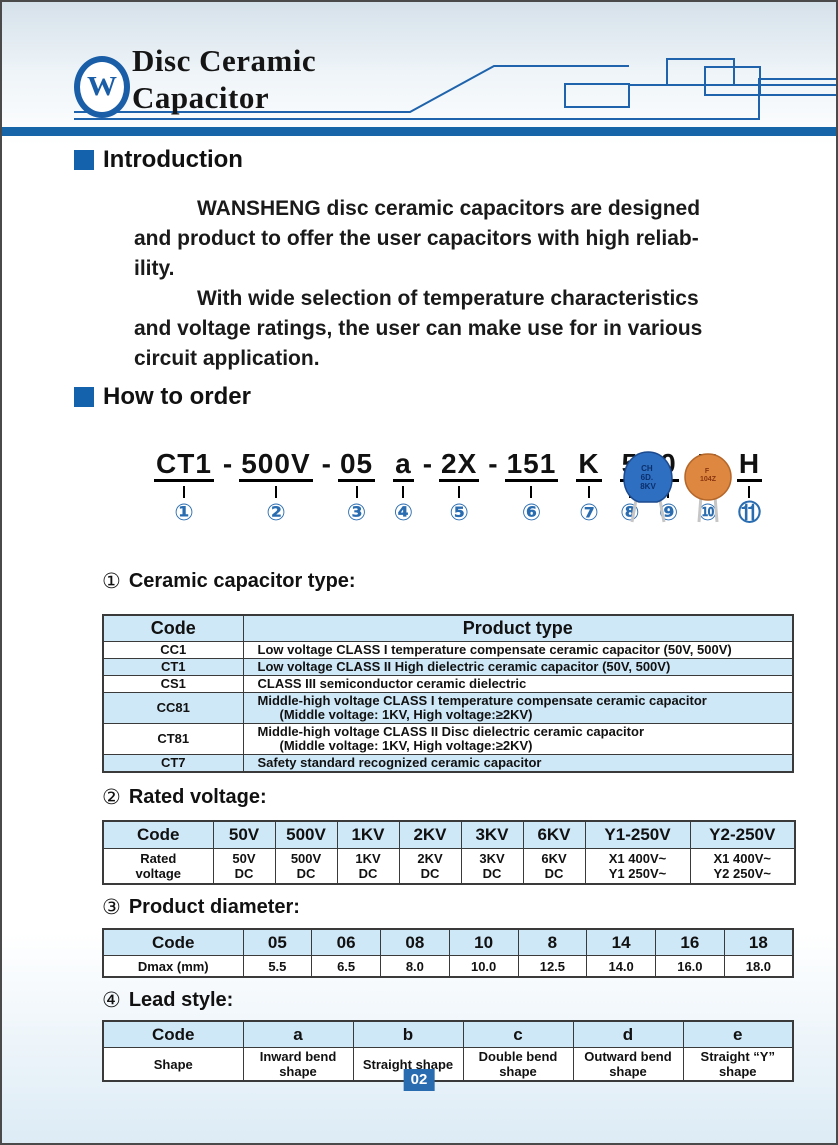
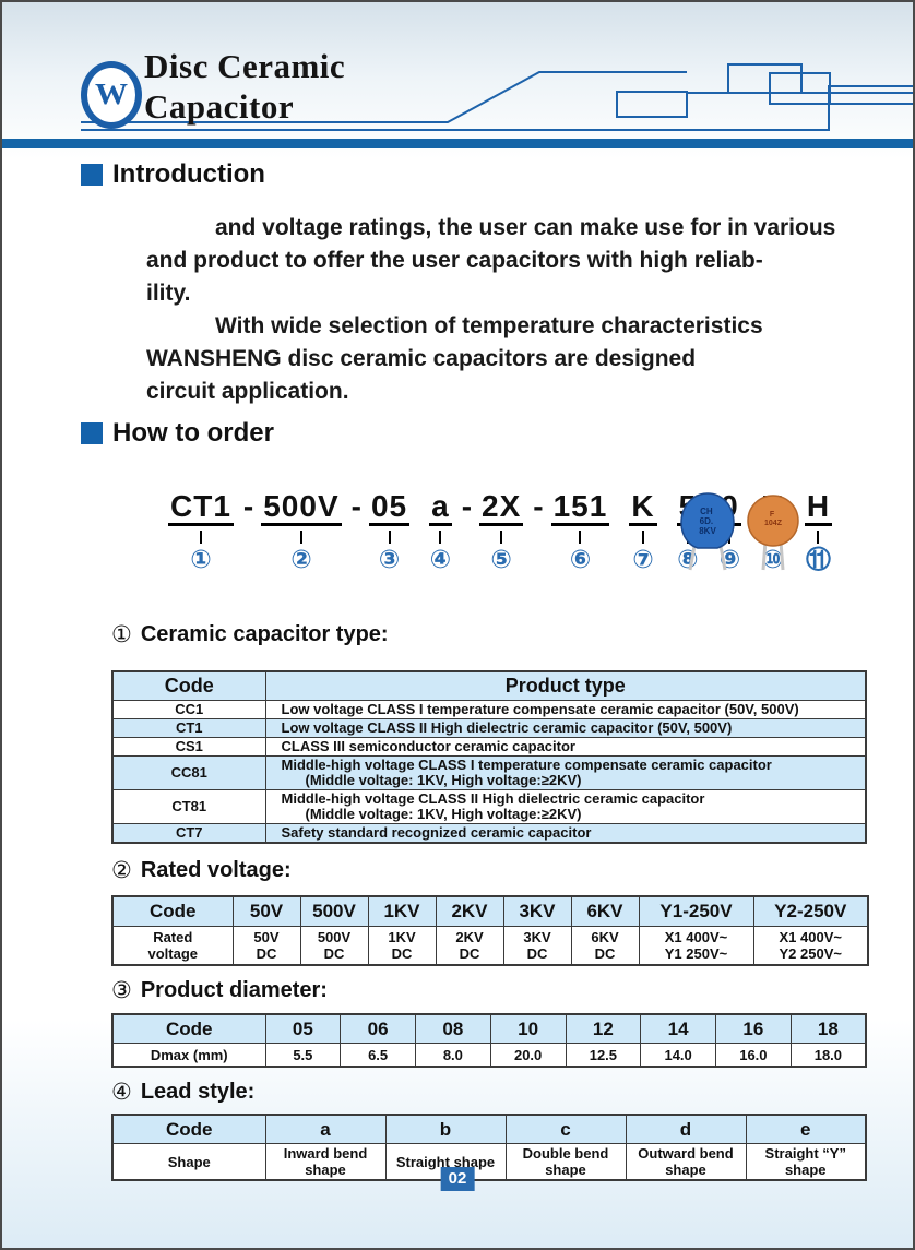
  W
  Disc Ceramic
  Capacitor
  Introduction
- WANSHENG disc ceramic capacitors are designed
+ and voltage ratings, the user can make use for in various
  and product to offer the user capacitors with high reliab-
  ility.
  With wide selection of temperature characteristics
- and voltage ratings, the user can make use for in various
+ WANSHENG disc ceramic capacitors are designed
  circuit application.
  How to order
  CT1
  ①
  -
  500V
  ②
  -
  05
  ③
  a
  ④
  -
  2X
  ⑤
  -
  151
  ⑥
  K
  ⑦
  ⑧
  ⑨
  ⑩
  H
  ⑪
  CH 6D. 8KV
  ①
  Ceramic capacitor type:
  Code	Product type
  CC1	Low voltage CLASS I temperature compensate ceramic capacitor (50V, 500V)
  CT1	Low voltage CLASS II High dielectric ceramic capacitor (50V, 500V)
- CS1	CLASS III semiconductor ceramic dielectric
+ CS1	CLASS III semiconductor ceramic capacitor
  CC81	Middle-high voltage CLASS I temperature compensate ceramic capacitor (Middle voltage: 1KV, High voltage:≥2KV)
- CT81	Middle-high voltage CLASS II Disc dielectric ceramic capacitor (Middle voltage: 1KV, High voltage:≥2KV)
+ CT81	Middle-high voltage CLASS II High dielectric ceramic capacitor (Middle voltage: 1KV, High voltage:≥2KV)
  CT7	Safety standard recognized ceramic capacitor
  ②
  Rated voltage:
  Code	50V	500V	1KV	2KV	3KV	6KV	Y1-250V	Y2-250V
  Rated voltage	50VDC	500VDC	1KVDC	2KVDC	3KVDC	6KVDC	X1 400V~Y1 250V~	X1 400V~Y2 250V~
  ③
  Product diameter:
- Code	05	06	08	10	8	14	16	18
+ Code	05	06	08	10	12	14	16	18
- Dmax (mm)	5.5	6.5	8.0	10.0	12.5	14.0	16.0	18.0
+ Dmax (mm)	5.5	6.5	8.0	20.0	12.5	14.0	16.0	18.0
  ④
  Lead style:
  Code	a	b	c	d	e
  Shape	Inward bend shape	Straight shape	Double bend shape	Outward bend shape	Straight “Y” shape
  02
